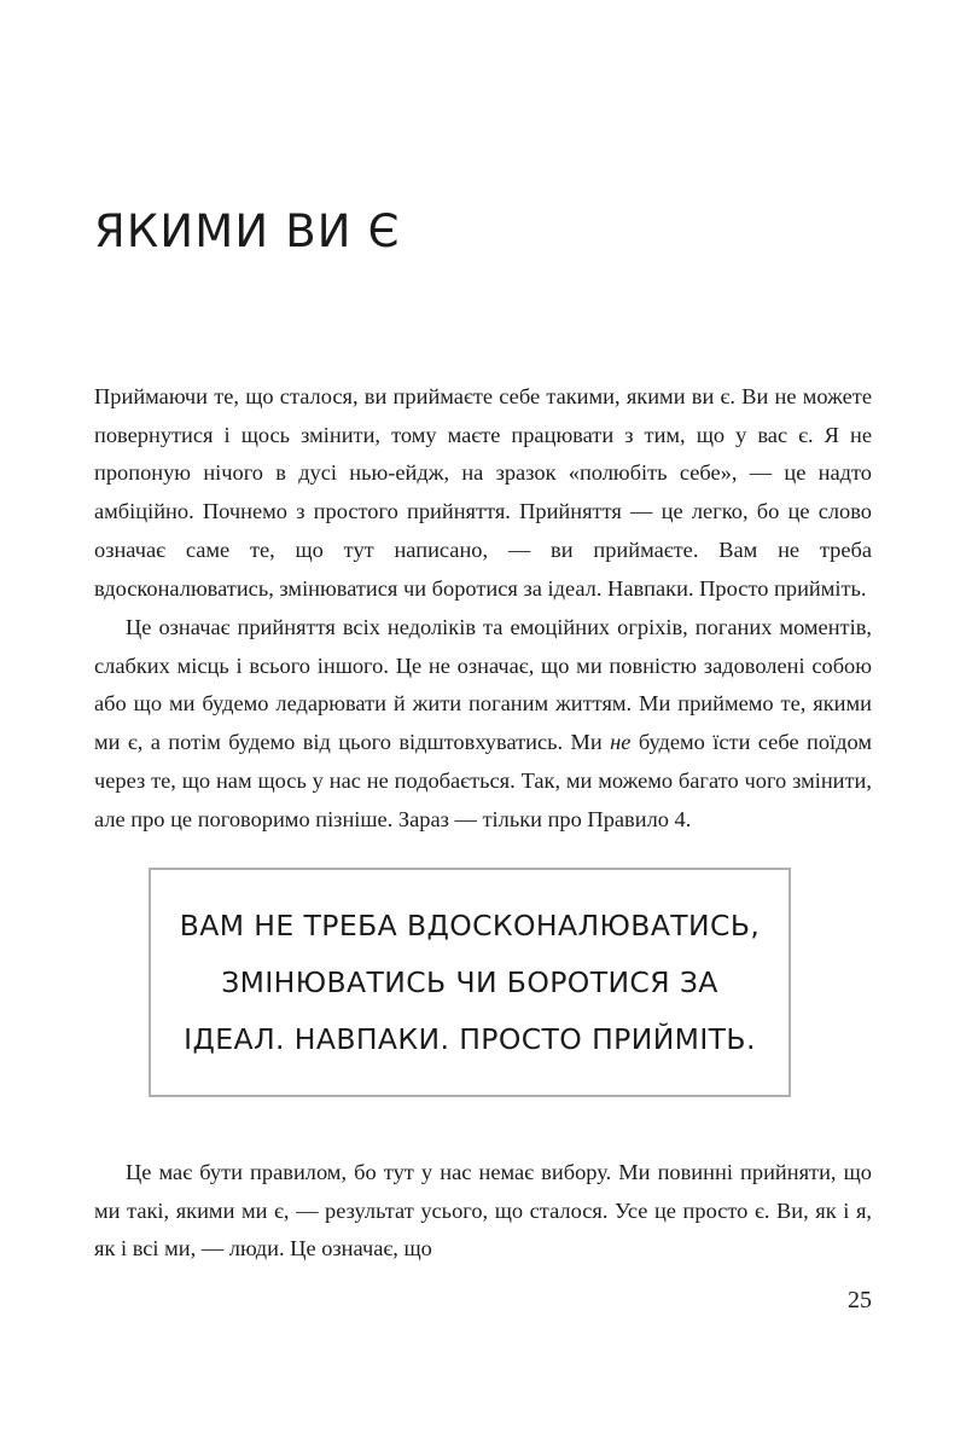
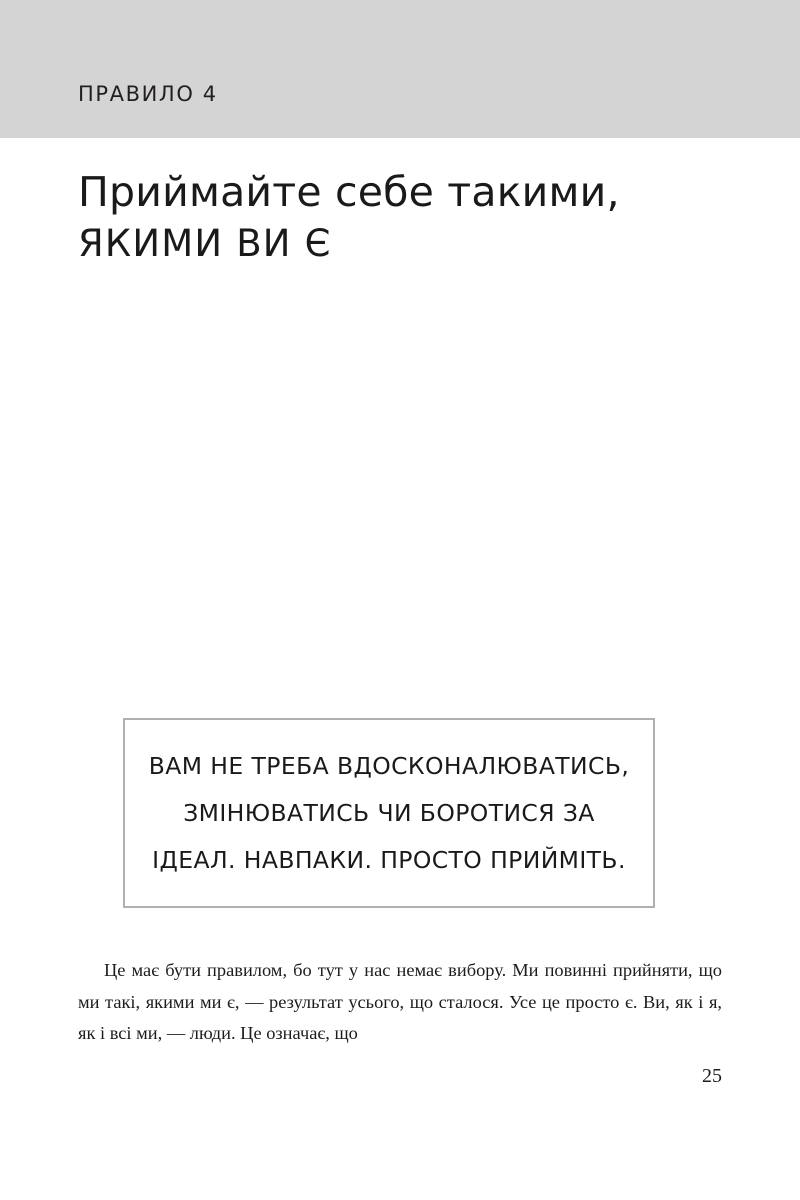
+ ПРАВИЛО 4
+ Приймайте себе такими,
  ЯКИМИ ВИ Є
- Приймаючи те, що сталося, ви приймаєте себе такими, якими ви є. Ви не можете повернутися і щось змінити, тому маєте працювати з тим, що у вас є. Я не пропоную нічого в дусі нью-ейдж, на зразок «полюбіть себе», — це надто амбіційно. Почнемо з простого прийняття. Прийняття — це легко, бо це слово означає саме те, що тут написано, — ви приймаєте. Вам не треба вдосконалюватись, змінюватися чи боротися за ідеал. Навпаки. Просто прийміть.
- Це означає прийняття всіх недоліків та емоційних огріхів, поганих моментів, слабких місць і всього іншого. Це не означає, що ми повністю задоволені собою або що ми будемо ледарювати й жити поганим життям. Ми приймемо те, якими ми є, а потім будемо від цього відштовхуватись. Ми не будемо їсти себе поїдом через те, що нам щось у нас не подобається. Так, ми можемо багато чого змінити, але про це поговоримо пізніше. Зараз — тільки про Правило 4.
  ВАМ НЕ ТРЕБА ВДОСКОНАЛЮВАТИСЬ,
  ЗМІНЮВАТИСЬ ЧИ БОРОТИСЯ ЗА
  ІДЕАЛ. НАВПАКИ. ПРОСТО ПРИЙМІТЬ.
  Це має бути правилом, бо тут у нас немає вибору. Ми повинні прийняти, що ми такі, якими ми є, — результат усього, що сталося. Усе це просто є. Ви, як і я, як і всі ми, — люди. Це означає, що
  25
